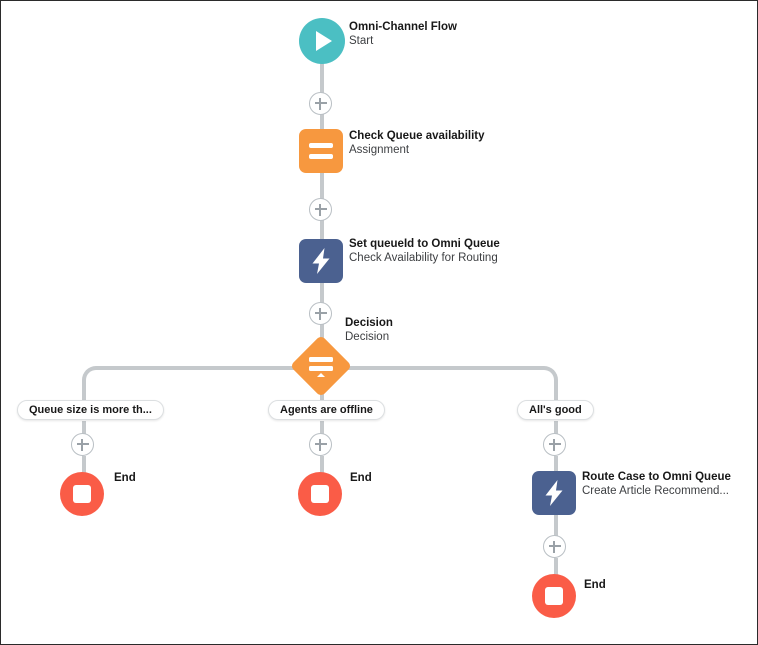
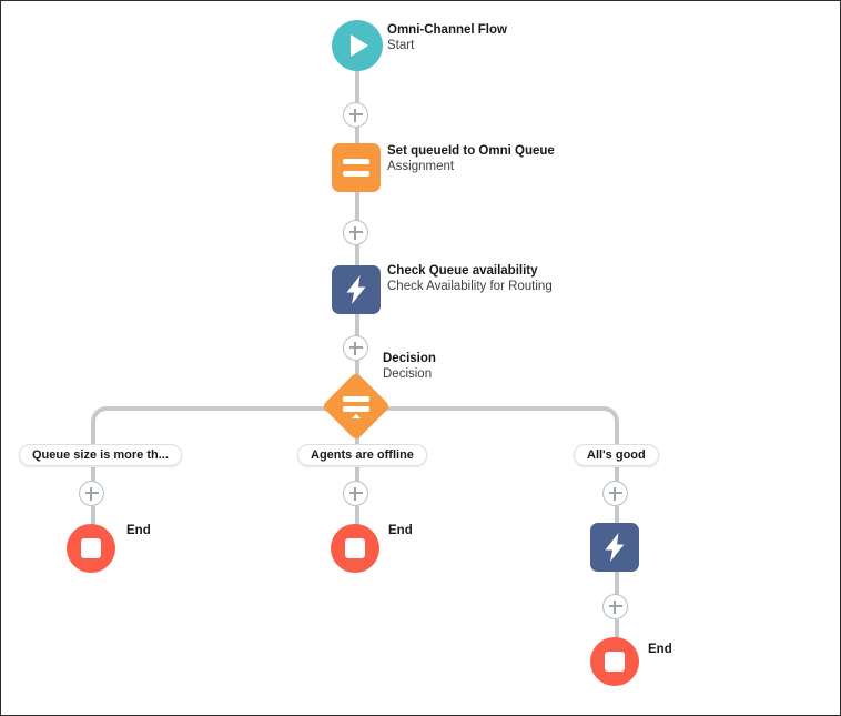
  Omni-Channel Flow
  Start
- Check Queue availability
+ Set queueId to Omni Queue
  Assignment
- Set queueId to Omni Queue
+ Check Queue availability
  Check Availability for Routing
  Decision
  Decision
  Queue size is more th...
  Agents are offline
  All's good
  End
  End
- Route Case to Omni Queue
- Create Article Recommend...
  End
